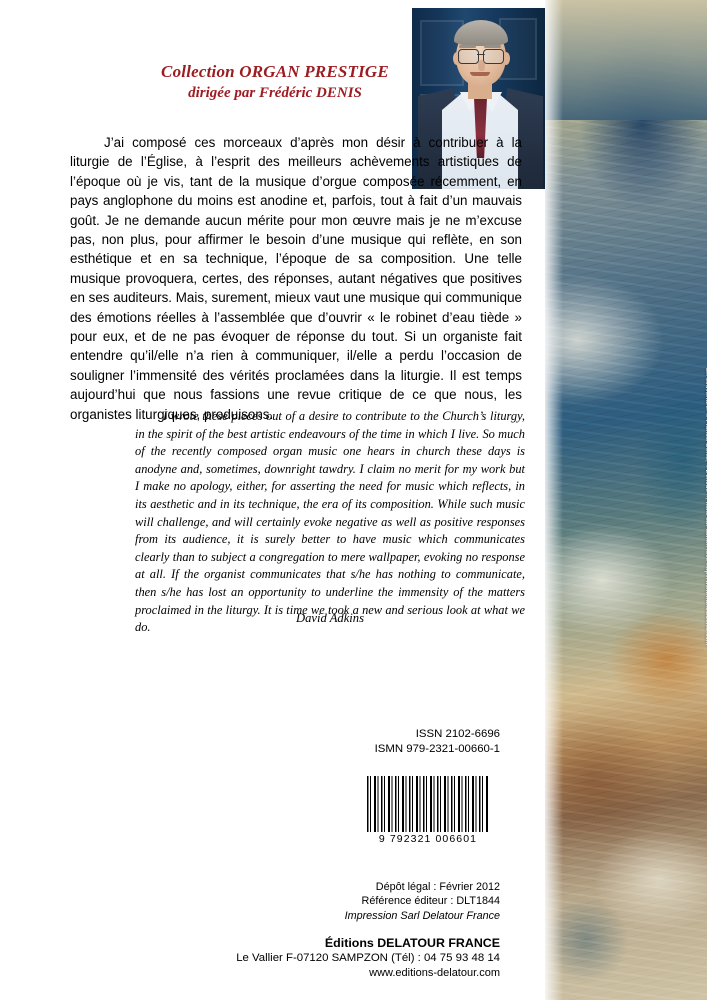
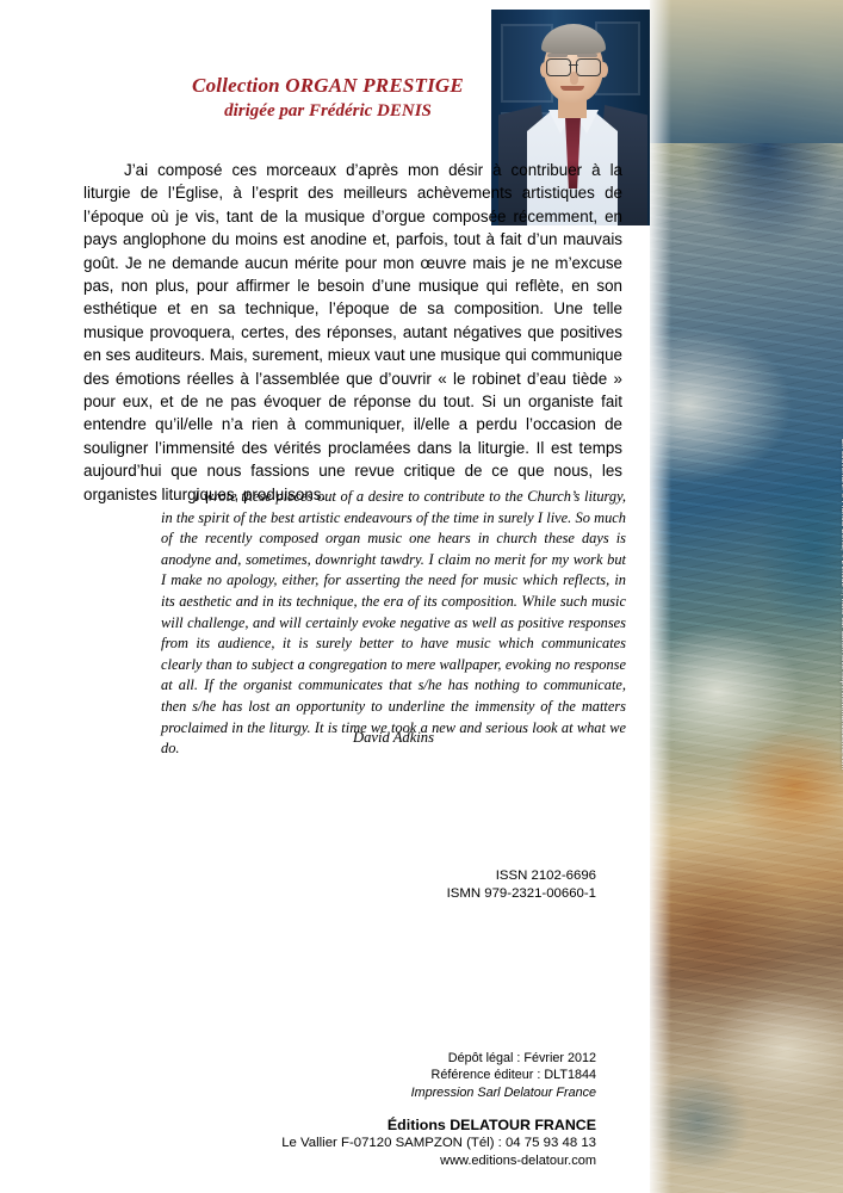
  Collection ORGAN PRESTIGE
  dirigée par Frédéric DENIS
  J’ai composé ces morceaux d’après mon désir à contribuer à la liturgie de l’Église, à l’esprit des meilleurs achèvements artistiques de l’époque où je vis, tant de la musique d’orgue composée récemment, en pays anglophone du moins est anodine et, parfois, tout à fait d’un mauvais goût. Je ne demande aucun mérite pour mon œuvre mais je ne m’excuse pas, non plus, pour affirmer le besoin d’une musique qui reflète, en son esthétique et en sa technique, l’époque de sa composition. Une telle musique provoquera, certes, des réponses, autant négatives que positives en ses auditeurs. Mais, surement, mieux vaut une musique qui communique des émotions réelles à l’assemblée que d’ouvrir « le robinet d’eau tiède » pour eux, et de ne pas évoquer de réponse du tout. Si un organiste fait entendre qu’il/elle n’a rien à communiquer, il/elle a perdu l’occasion de souligner l’immensité des vérités proclamées dans la liturgie. Il est temps aujourd’hui que nous fassions une revue critique de ce que nous, les organistes liturgiques, produisons.
- I wrote these pieces out of a desire to contribute to the Church’s liturgy, in the spirit of the best artistic endeavours of the time in which I live. So much of the recently composed organ music one hears in church these days is anodyne and, sometimes, downright tawdry. I claim no merit for my work but I make no apology, either, for asserting the need for music which reflects, in its aesthetic and in its technique, the era of its composition. While such music will challenge, and will certainly evoke negative as well as positive responses from its audience, it is surely better to have music which communicates clearly than to subject a congregation to mere wallpaper, evoking no response at all. If the organist communicates that s/he has nothing to communicate, then s/he has lost an opportunity to underline the immensity of the matters proclaimed in the liturgy. It is time we took a new and serious look at what we do.
+ I wrote these pieces out of a desire to contribute to the Church’s liturgy, in the spirit of the best artistic endeavours of the time in surely I live. So much of the recently composed organ music one hears in church these days is anodyne and, sometimes, downright tawdry. I claim no merit for my work but I make no apology, either, for asserting the need for music which reflects, in its aesthetic and in its technique, the era of its composition. While such music will challenge, and will certainly evoke negative as well as positive responses from its audience, it is surely better to have music which communicates clearly than to subject a congregation to mere wallpaper, evoking no response at all. If the organist communicates that s/he has nothing to communicate, then s/he has lost an opportunity to underline the immensity of the matters proclaimed in the liturgy. It is time we took a new and serious look at what we do.
  David Adkins
  ISSN 2102-6696
  ISMN 979-2321-00660-1
- 9 792321 006601
  Dépôt légal : Février 2012
  Référence éditeur : DLT1844
  Impression Sarl Delatour France
  Éditions DELATOUR FRANCE
- Le Vallier F-07120 SAMPZON (Tél) : 04 75 93 48 14
+ Le Vallier F-07120 SAMPZON (Tél) : 04 75 93 48 13
  www.editions-delatour.com
